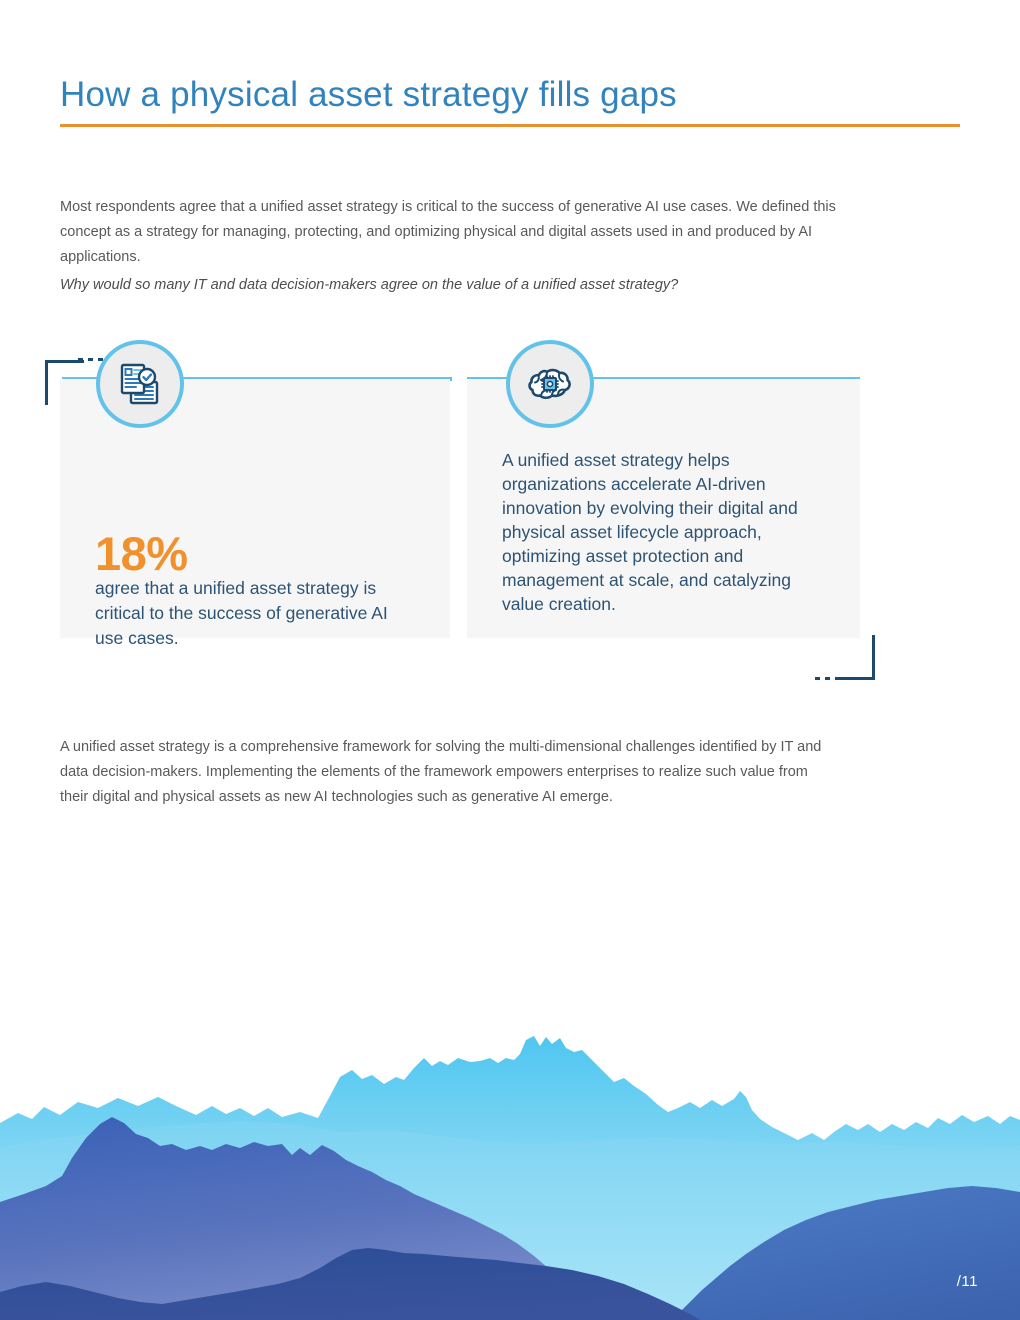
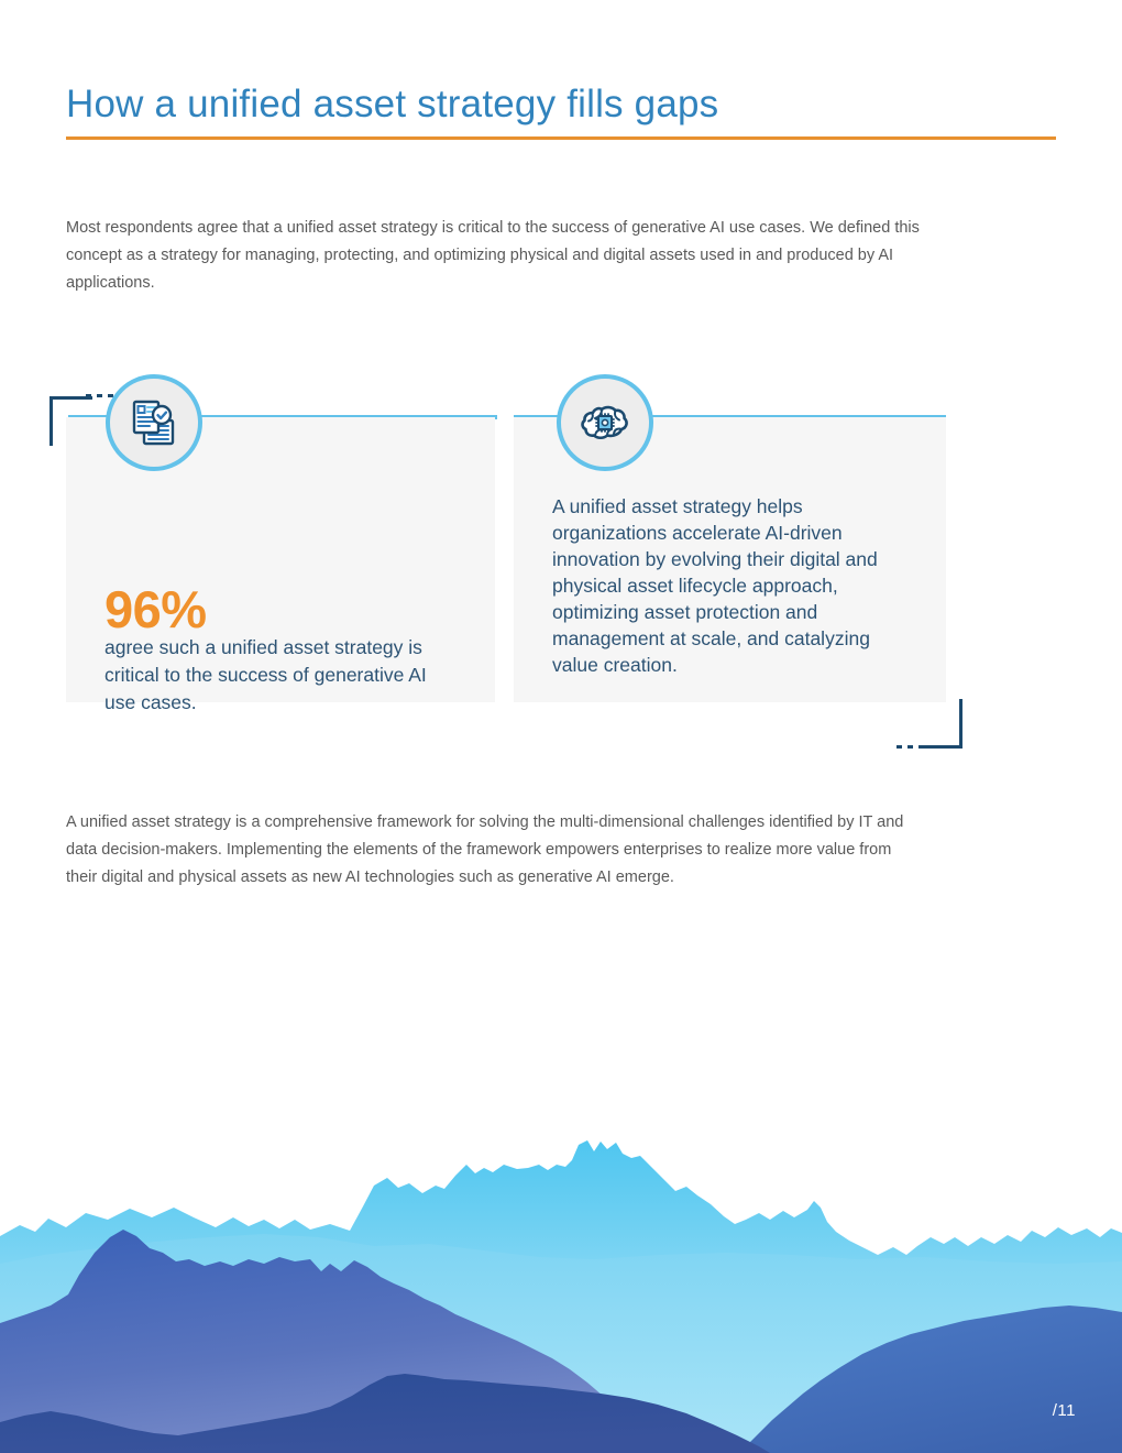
- How a physical asset strategy fills gaps
+ How a unified asset strategy fills gaps
  Most respondents agree that a unified asset strategy is critical to the success of generative AI use cases. We defined this concept as a strategy for managing, protecting, and optimizing physical and digital assets used in and produced by AI applications.
- Why would so many IT and data decision-makers agree on the value of a unified asset strategy?
- 18%
+ 96%
- agree that a unified asset strategy is critical to the success of generative AI use cases.
+ agree such a unified asset strategy is critical to the success of generative AI use cases.
  A unified asset strategy helps organizations accelerate AI-driven innovation by evolving their digital and physical asset lifecycle approach, optimizing asset protection and management at scale, and catalyzing value creation.
- A unified asset strategy is a comprehensive framework for solving the multi-dimensional challenges identified by IT and data decision-makers. Implementing the elements of the framework empowers enterprises to realize such value from their digital and physical assets as new AI technologies such as generative AI emerge.
+ A unified asset strategy is a comprehensive framework for solving the multi-dimensional challenges identified by IT and data decision-makers. Implementing the elements of the framework empowers enterprises to realize more value from their digital and physical assets as new AI technologies such as generative AI emerge.
  /11
